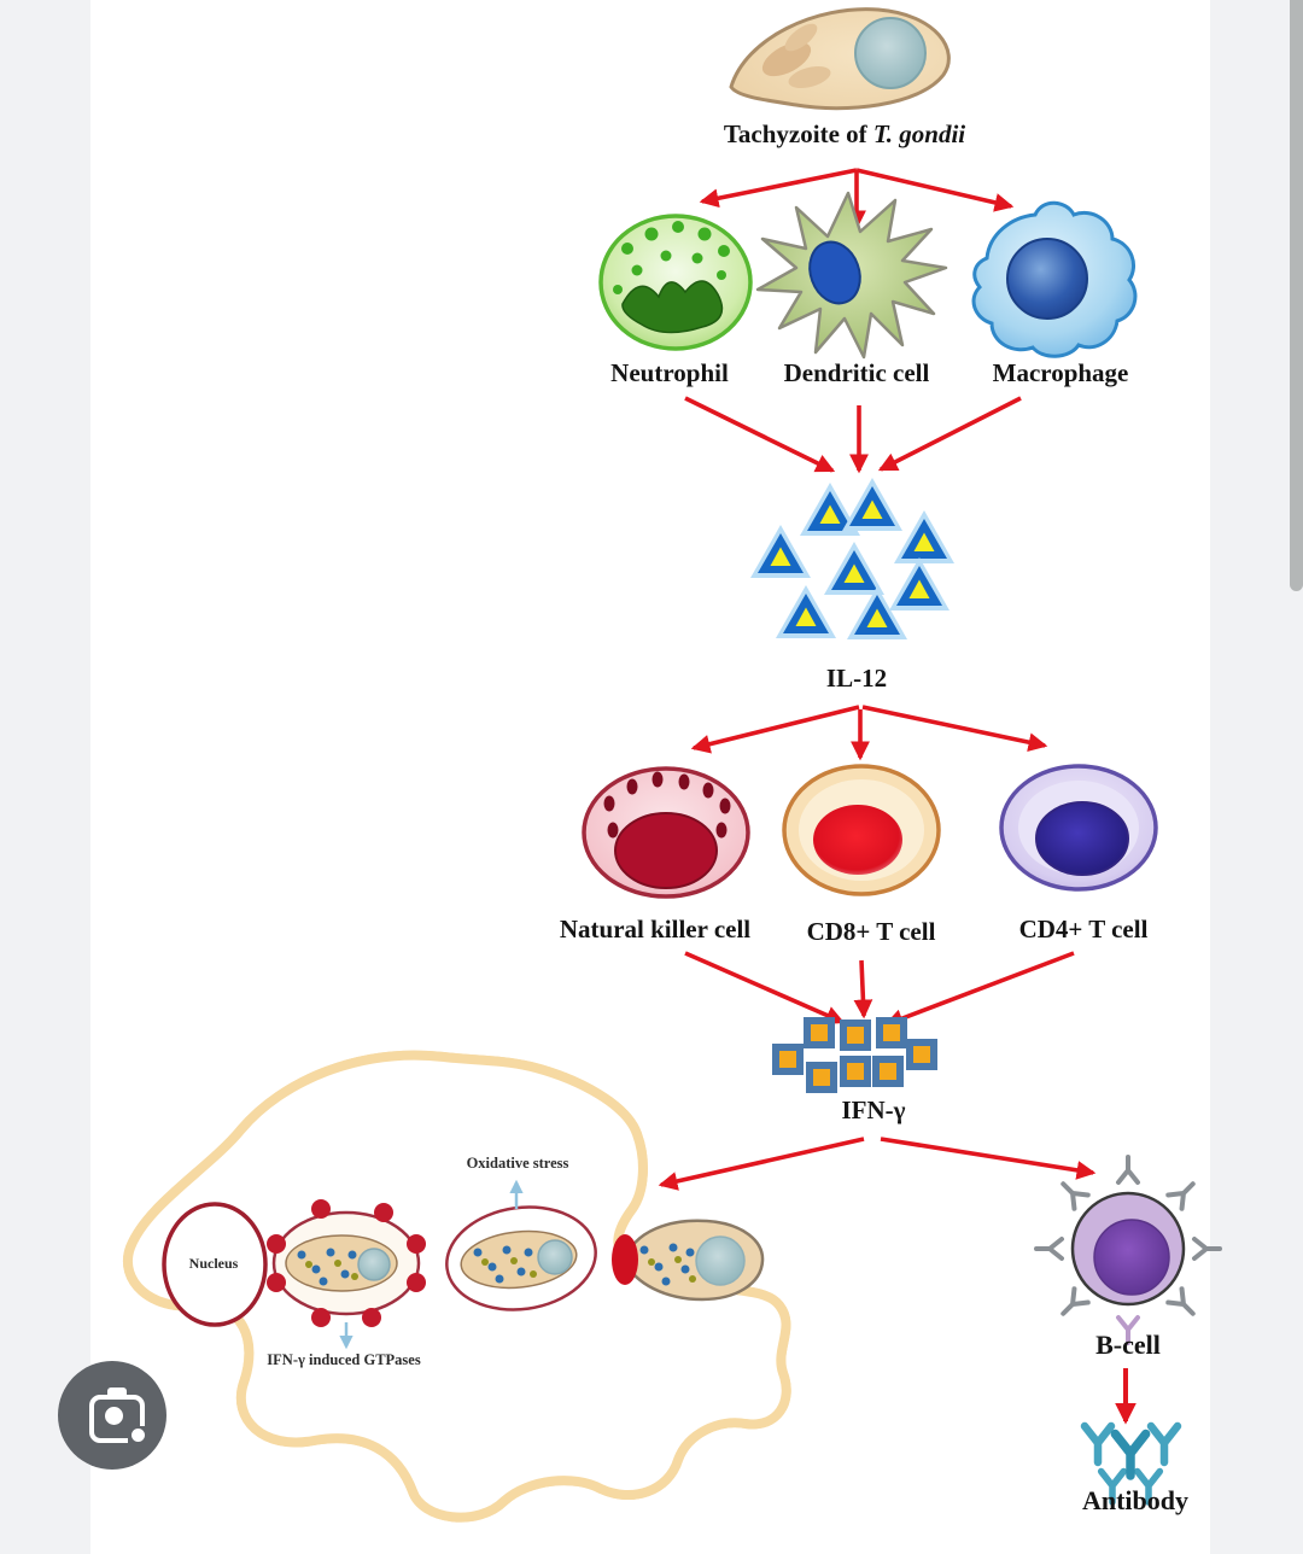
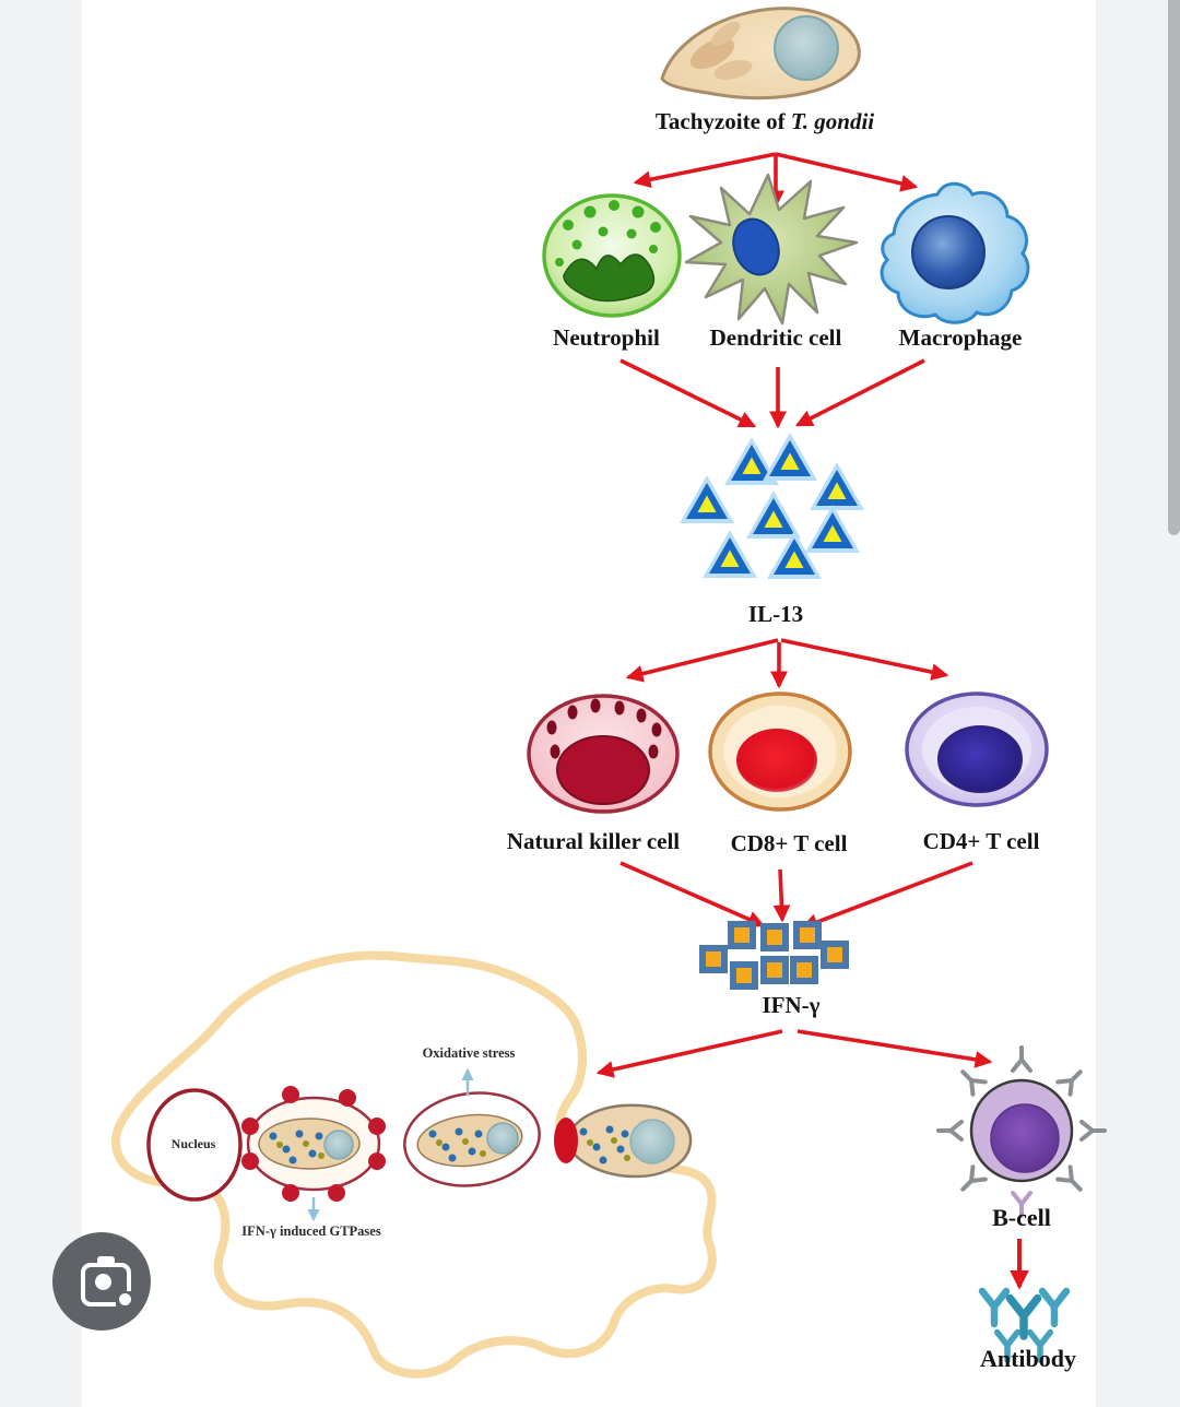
  Tachyzoite of T. gondii
  Neutrophil
  Dendritic cell
  Macrophage
- IL-12
+ IL-13
  Natural killer cell
  CD8+ T cell
  CD4+ T cell
  IFN-γ
  Nucleus
  Oxidative stress
  IFN-γ induced GTPases
  B-cell
  Antibody
